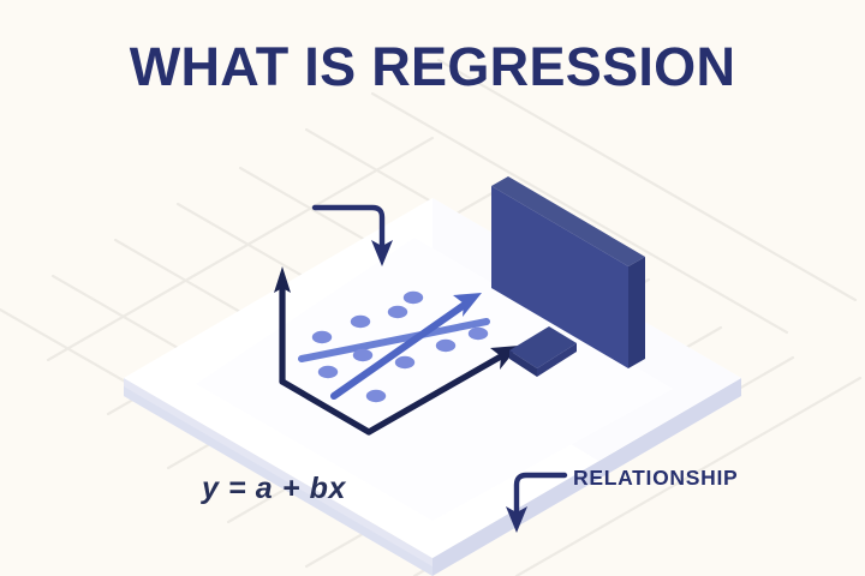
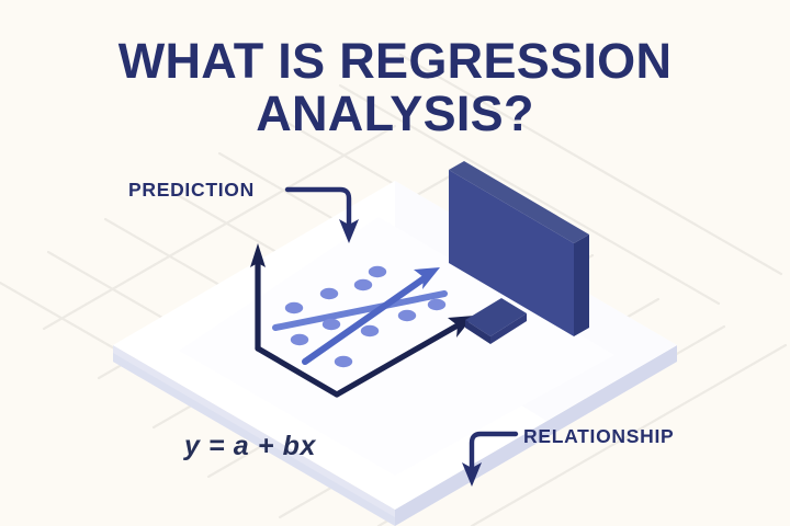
  WHAT IS REGRESSION
+ ANALYSIS?
+ PREDICTION
  RELATIONSHIP
  y = a + bx
